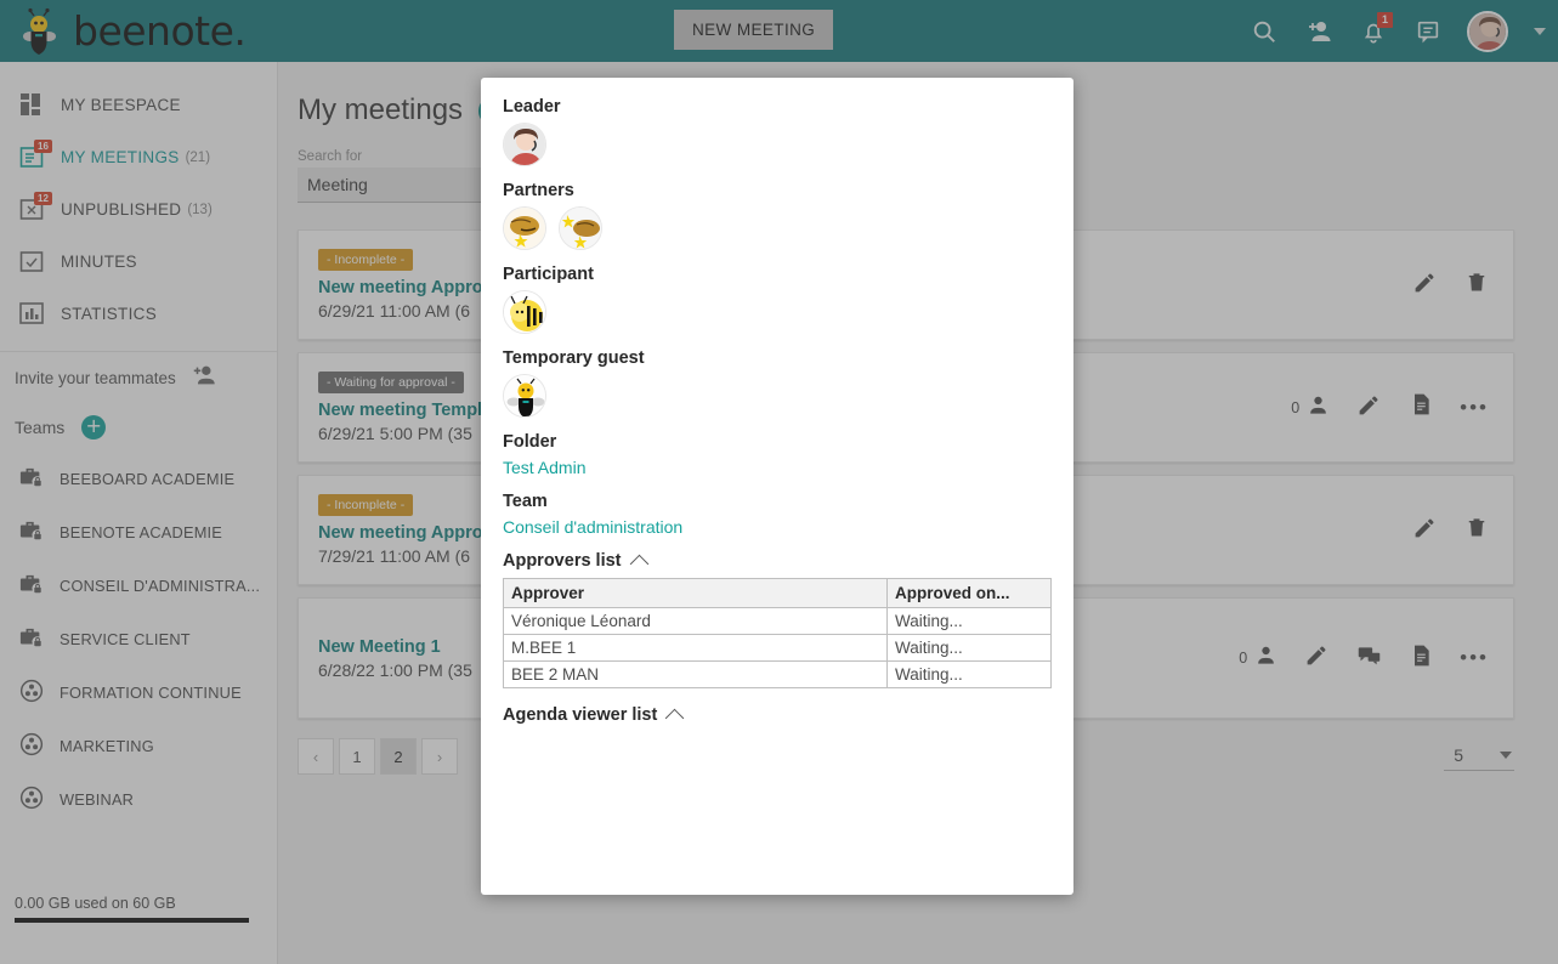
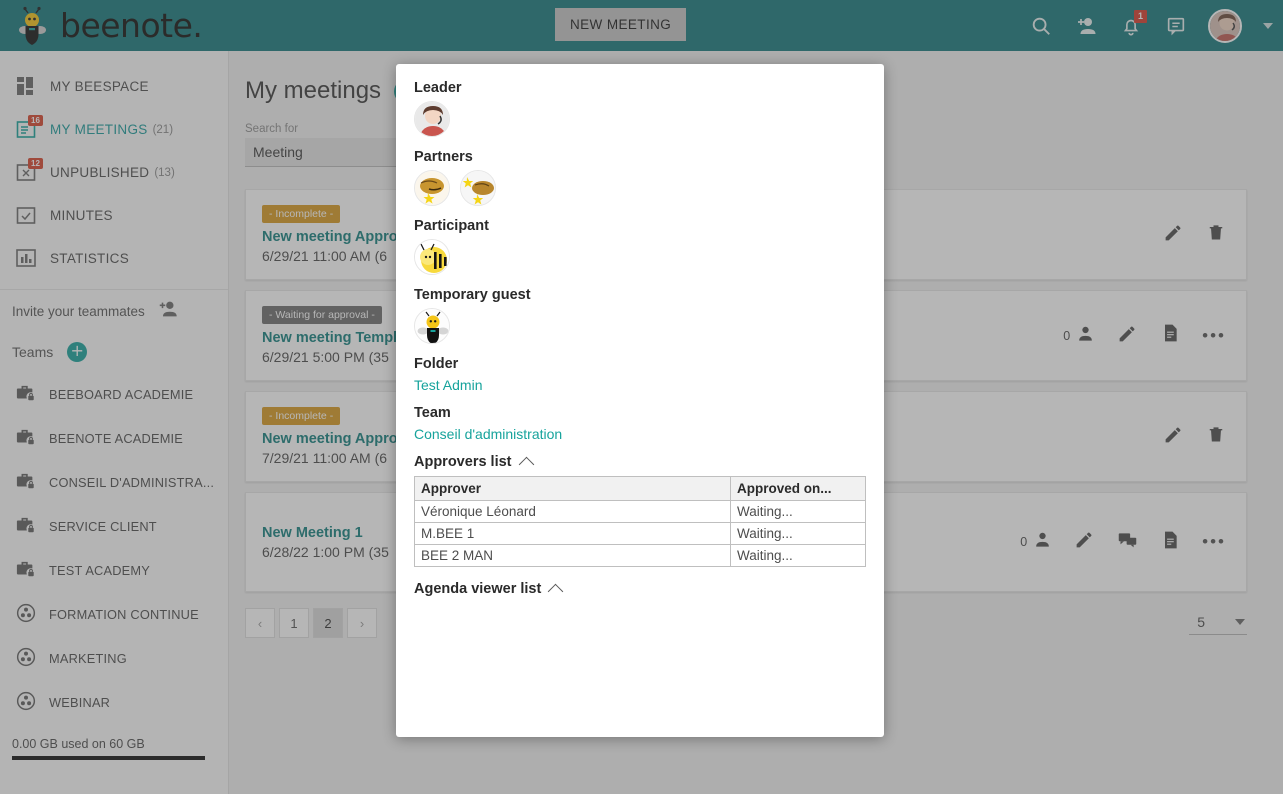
  beenote.
  NEW MEETING
  1
  MY BEESPACE
  16
  MY MEETINGS
  (21)
  12
  UNPUBLISHED
  (13)
  MINUTES
  STATISTICS
  Invite your teammates
  Teams
  +
  BEEBOARD ACADEMIE
  BEENOTE ACADEMIE
  CONSEIL D'ADMINISTRA...
  SERVICE CLIENT
+ TEST ACADEMY
  FORMATION CONTINUE
  MARKETING
  WEBINAR
  0.00 GB used on 60 GB
  My meetings
  Search for
  Meeting
  - Incomplete -
  New meeting Appro
  6/29/21 11:00 AM (6
  - Waiting for approval -
  New meeting Temp
  6/29/21 5:00 PM (35
  0
  •••
  - Incomplete -
  New meeting Appro
  7/29/21 11:00 AM (6
  New Meeting 1
  6/28/22 1:00 PM (35
  0
  •••
  ‹
  1
  2
  ›
  5
  Leader
  Partners
  Participant
  Temporary guest
  Folder
  Test Admin
  Team
  Conseil d'administration
  Approvers list
  Approver	Approved on...
  Véronique Léonard	Waiting...
  M.BEE 1	Waiting...
  BEE 2 MAN	Waiting...
  Agenda viewer list
